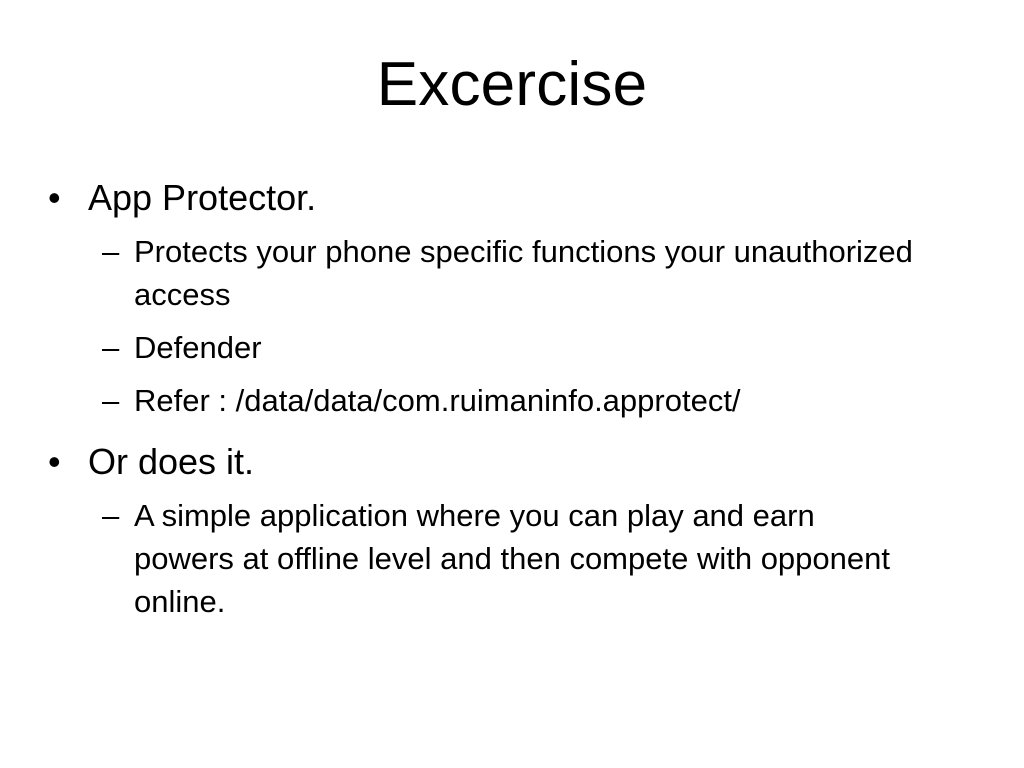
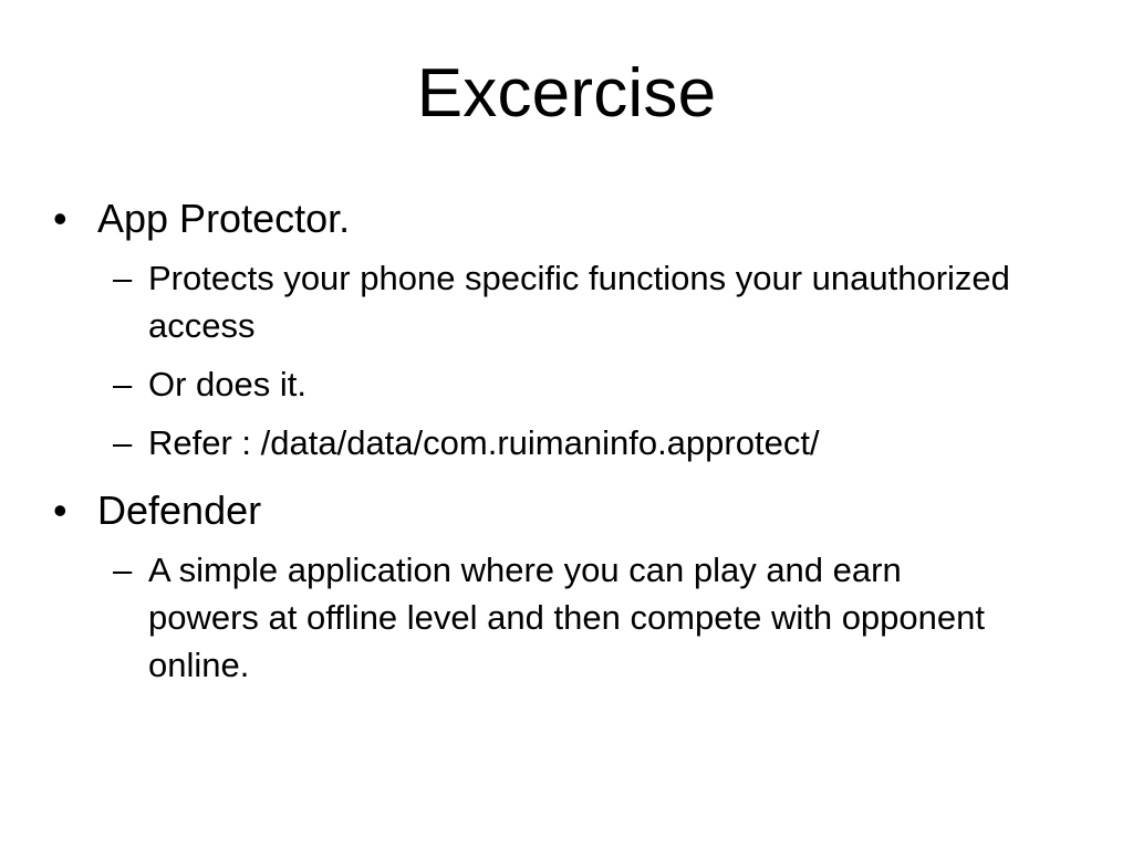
  Excercise
  •
  App Protector.
  –
  Protects your phone specific functions your unauthorized access
  –
- Defender
+ Or does it.
  –
  Refer : /data/data/com.ruimaninfo.approtect/
  •
- Or does it.
+ Defender
  –
  A simple application where you can play and earn powers at offline level and then compete with opponent online.
